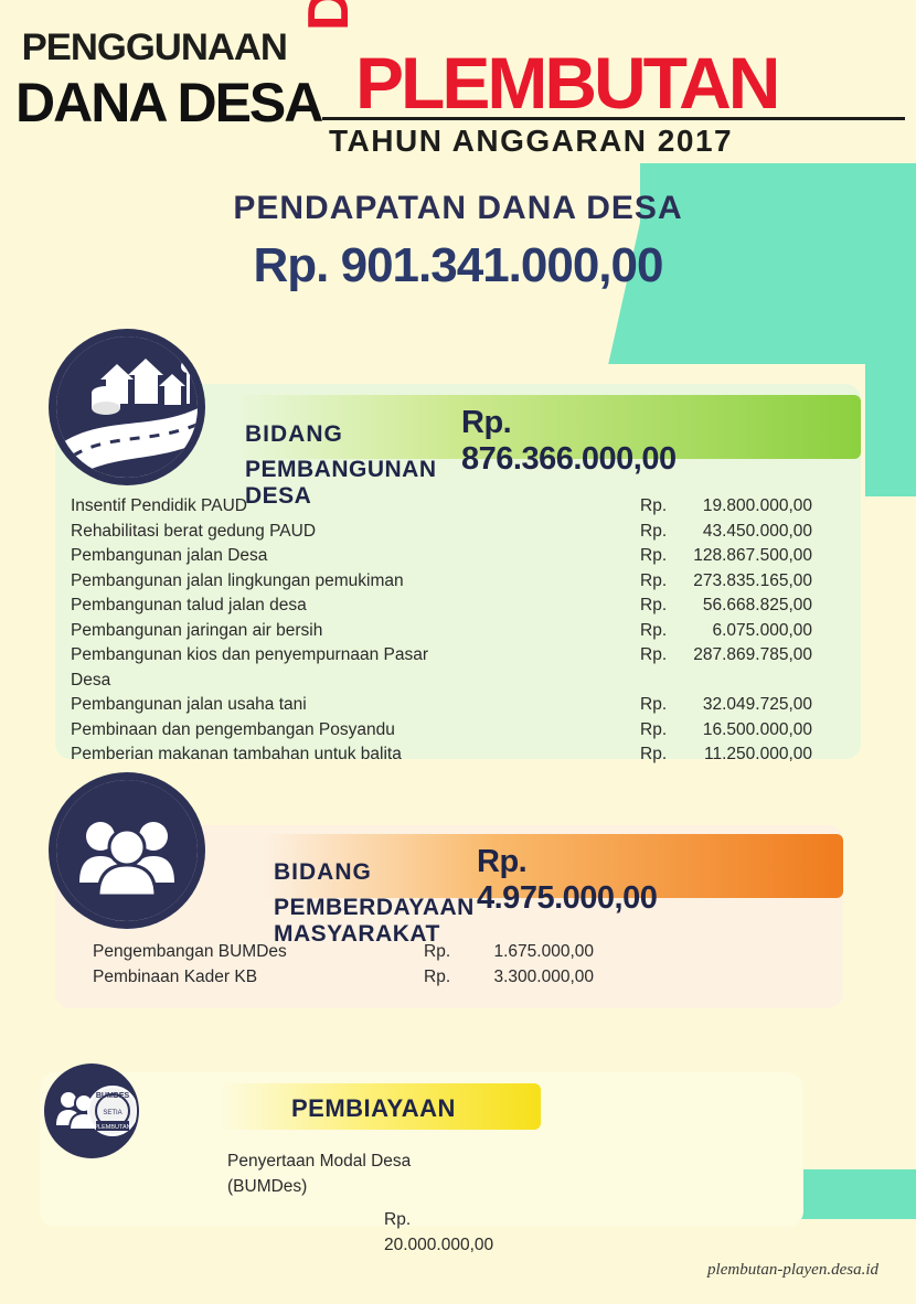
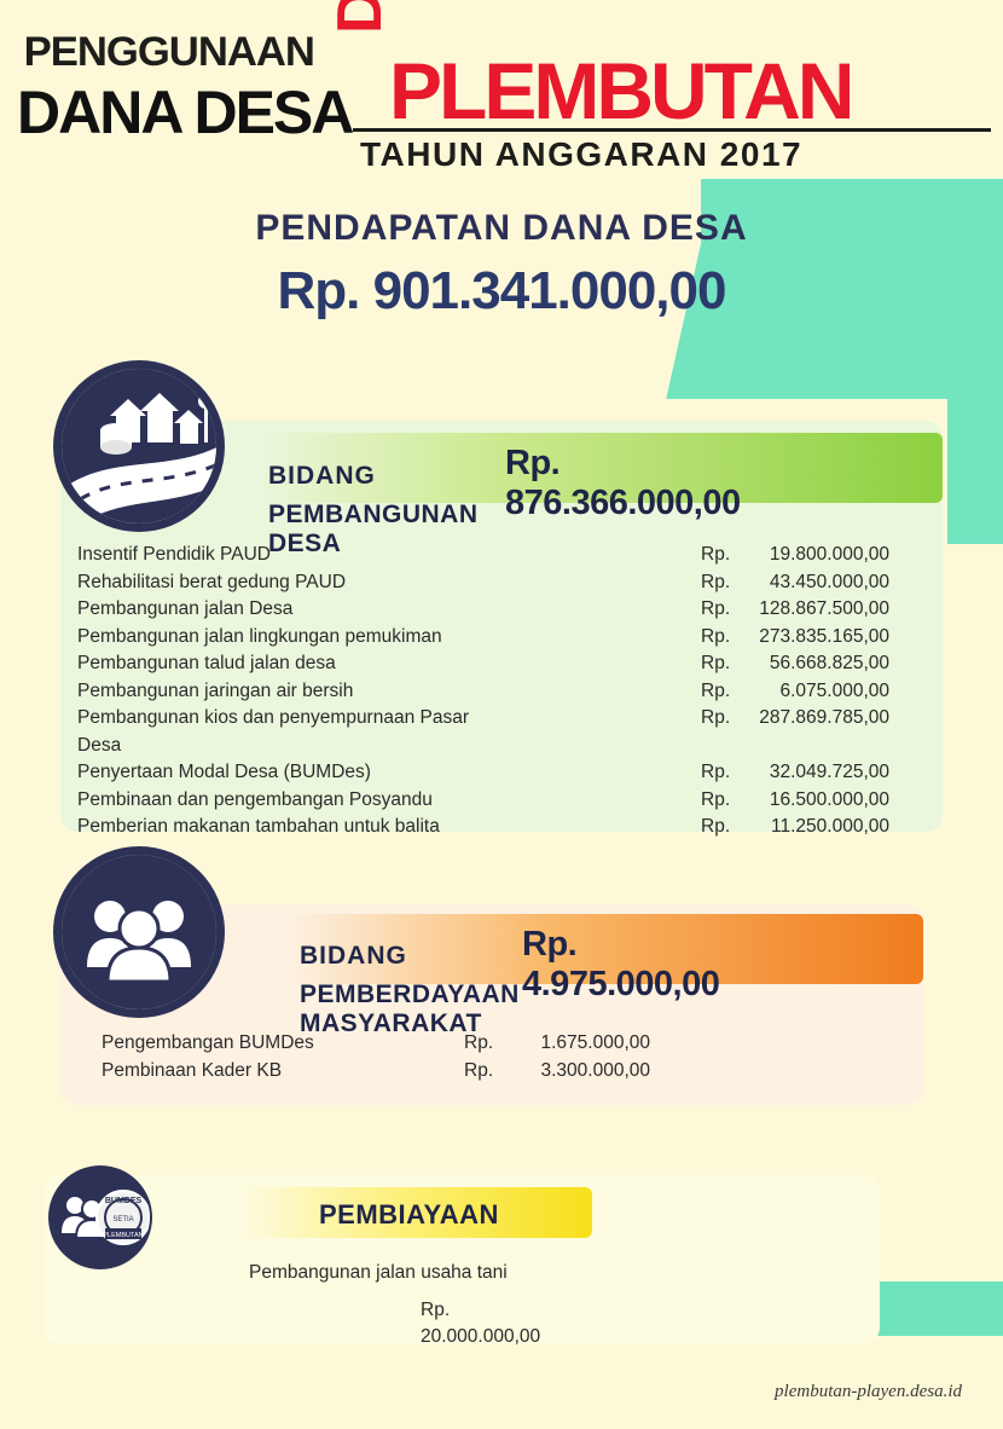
  PENGGUNAAN
  DANA DESA
  PLEMBUTAN
  TAHUN ANGGARAN 2017
  PENDAPATAN DANA DESA
  Rp. 901.341.000,00
  BIDANG
  PEMBANGUNAN DESA
  Rp. 876.366.000,00
  Insentif Pendidik PAUD
  Rp.
  19.800.000,00
  Rehabilitasi berat gedung PAUD
  Rp.
  43.450.000,00
  Pembangunan jalan Desa
  Rp.
  128.867.500,00
  Pembangunan jalan lingkungan pemukiman
  Rp.
  273.835.165,00
  Pembangunan talud jalan desa
  Rp.
  56.668.825,00
  Pembangunan jaringan air bersih
  Rp.
  6.075.000,00
  Pembangunan kios dan penyempurnaan Pasar Desa
  Rp.
  287.869.785,00
- Pembangunan jalan usaha tani
+ Penyertaan Modal Desa (BUMDes)
  Rp.
  32.049.725,00
  Pembinaan dan pengembangan Posyandu
  Rp.
  16.500.000,00
  Pemberian makanan tambahan untuk balita
  Rp.
  11.250.000,00
  BIDANG
  PEMBERDAYAAN MASYARAKAT
  Rp. 4.975.000,00
  Pengembangan BUMDes
  Rp.
  1.675.000,00
  Pembinaan Kader KB
  Rp.
  3.300.000,00
  PEMBIAYAAN
- Penyertaan Modal Desa (BUMDes)
+ Pembangunan jalan usaha tani
  Rp. 20.000.000,00
  plembutan-playen.desa.id
